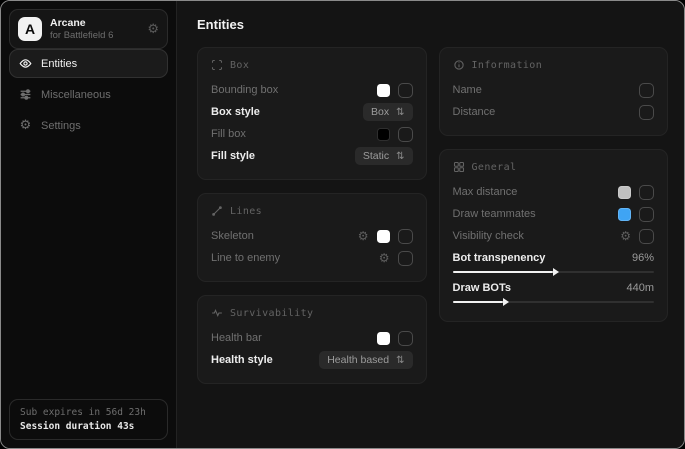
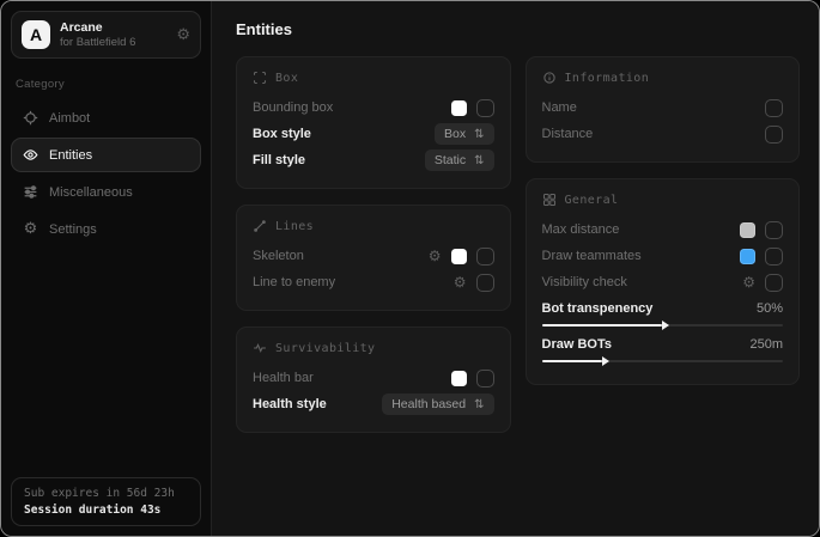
  A
  Arcane
  for Battlefield 6
  ⚙
+ Category
+ Aimbot
  Entities
  Miscellaneous
  ⚙
  Settings
  Sub expires in 56d 23h
  Session duration 43s
  Entities
  Box
  Bounding box
  Box style
  Box
  ⇅
- Fill box
  Fill style
  Static
  ⇅
  Lines
  Skeleton
  ⚙
  Line to enemy
  ⚙
  Survivability
  Health bar
  Health style
  Health based
  ⇅
  Information
  Name
  Distance
  General
  Max distance
  Draw teammates
  Visibility check
  ⚙
  Bot transpenency
- 96%
+ 50%
  Draw BOTs
- 440m
+ 250m
